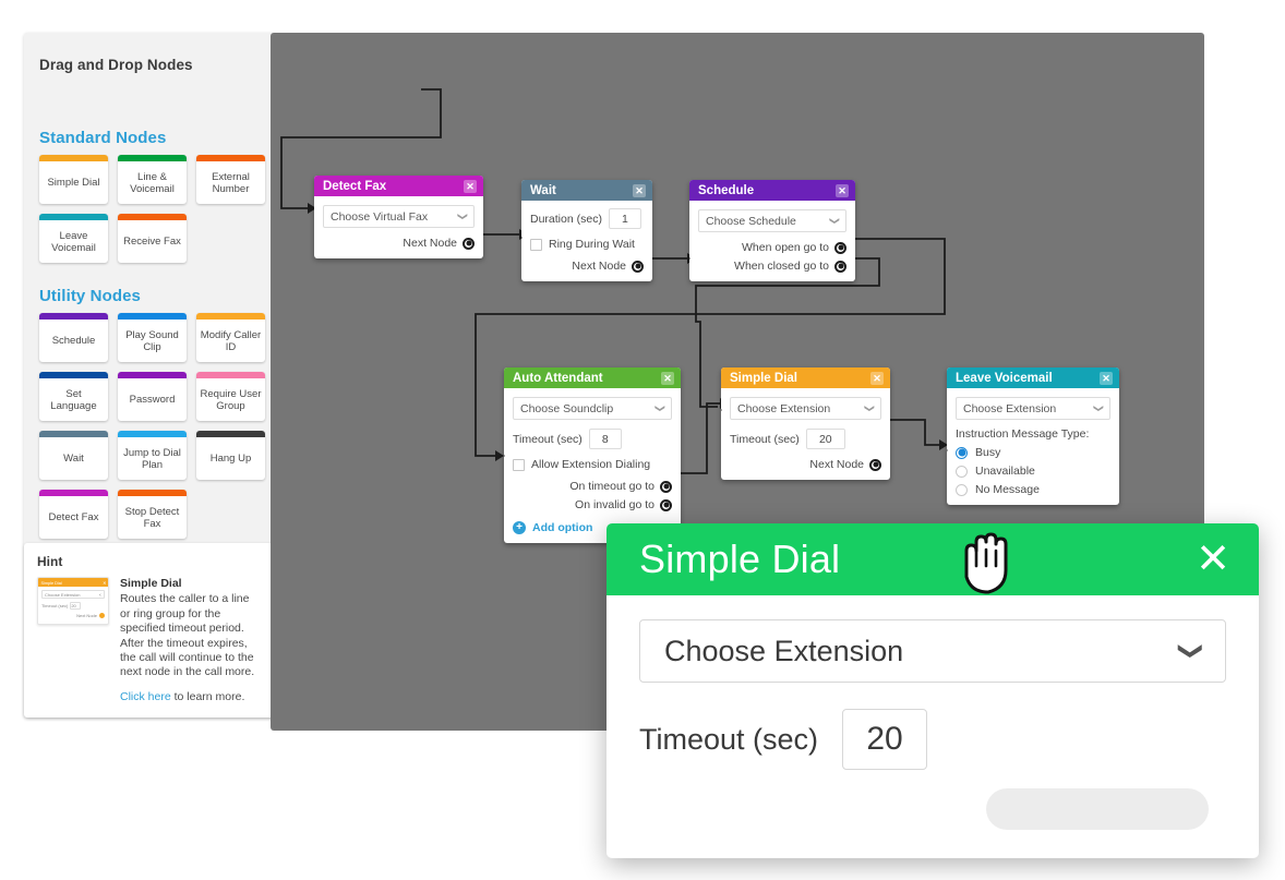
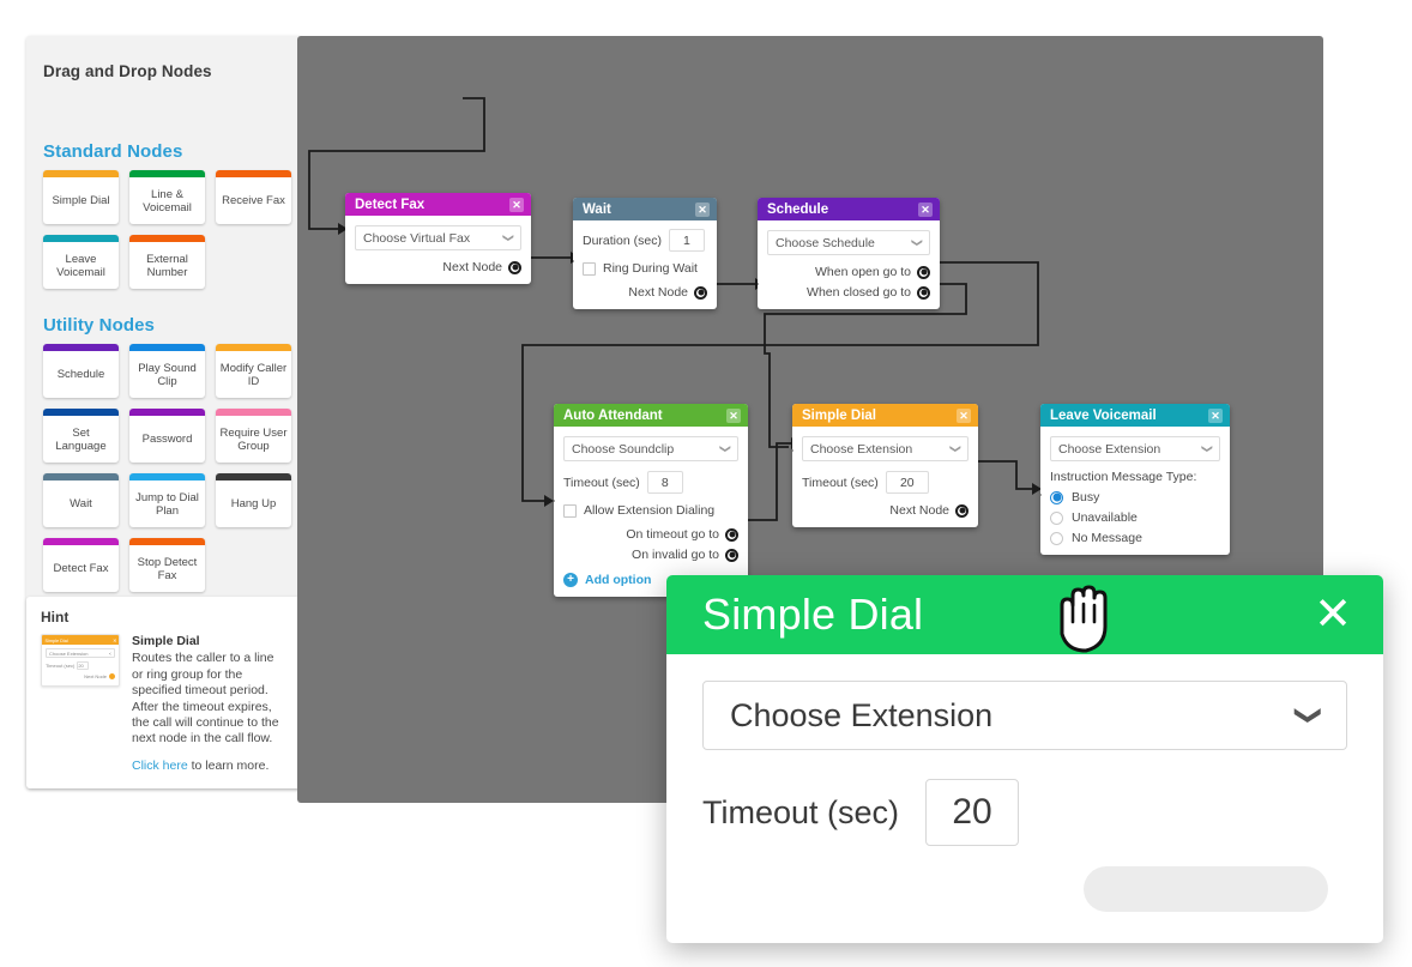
  Drag and Drop Nodes
  Standard Nodes
  Simple Dial
  Line & Voicemail
- External Number
+ Receive Fax
  Leave Voicemail
- Receive Fax
+ External Number
  Utility Nodes
  Schedule
  Play Sound Clip
  Modify Caller ID
  Set Language
  Password
  Require User Group
  Wait
  Jump to Dial Plan
  Hang Up
  Detect Fax
  Stop Detect Fax
  Hint
  Simple Dial
- Routes the caller to a line or ring group for the specified timeout period. After the timeout expires, the call will continue to the next node in the call more.
+ Routes the caller to a line or ring group for the specified timeout period. After the timeout expires, the call will continue to the next node in the call flow.
  Click here to learn more.
  Detect Fax
  ✕
  Choose Virtual Fax
  Next Node
  Wait
  ✕
  Duration (sec)
  1
  Ring During Wait
  Next Node
  Schedule
  ✕
  Choose Schedule
  When open go to
  When closed go to
  Auto Attendant
  ✕
  Choose Soundclip
  Timeout (sec)
  8
  Allow Extension Dialing
  On timeout go to
  On invalid go to
  +
  Add option
  Simple Dial
  ✕
  Choose Extension
  Timeout (sec)
  20
  Next Node
  Leave Voicemail
  ✕
  Choose Extension
  Instruction Message Type:
  Busy
  Unavailable
  No Message
  Simple Dial
  ✕
  Choose Extension
  Timeout (sec)
  20
